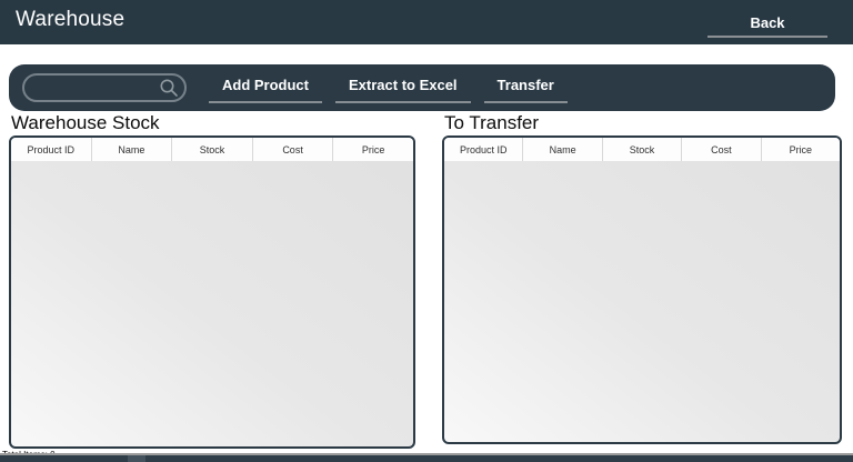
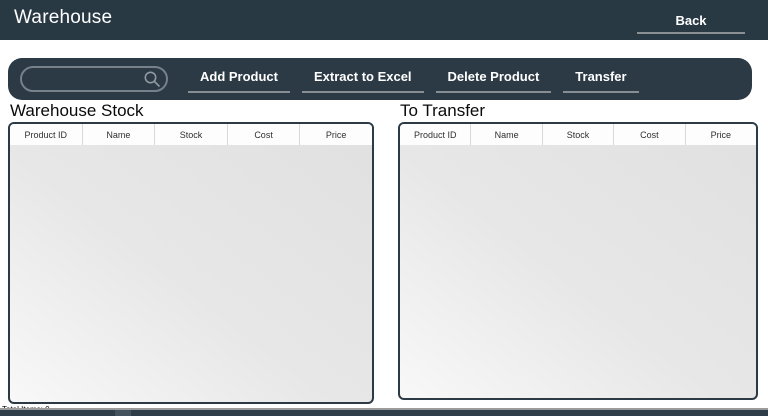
  Warehouse
  Back
  Add Product
  Extract to Excel
+ Delete Product
  Transfer
  Warehouse Stock
  To Transfer
  Product ID
  Name
  Stock
  Cost
  Price
  Product ID
  Name
  Stock
  Cost
  Price
